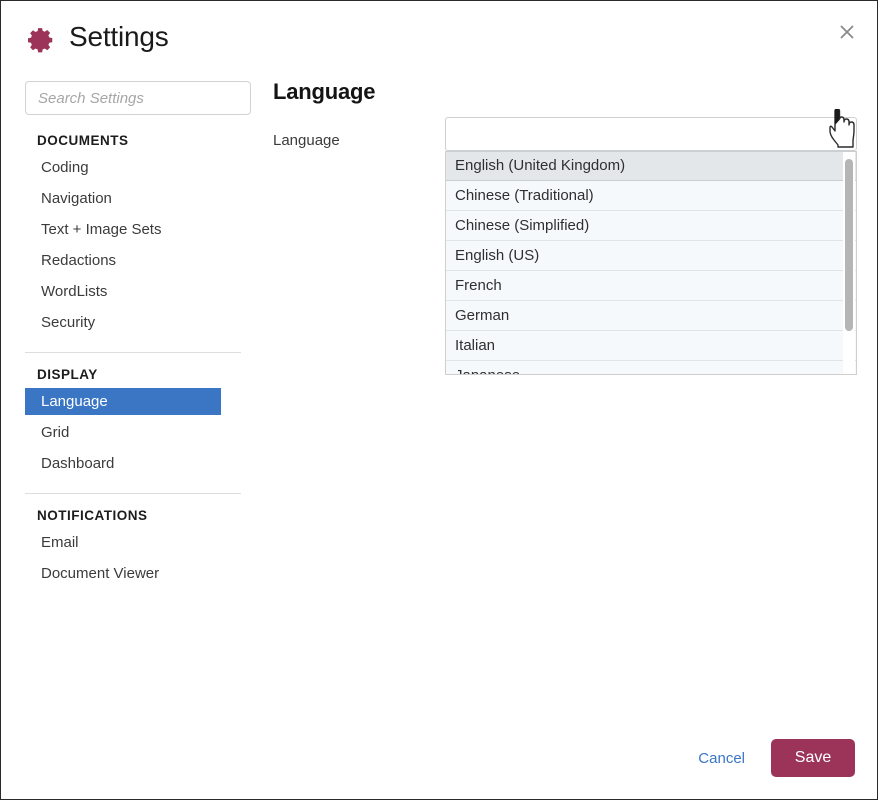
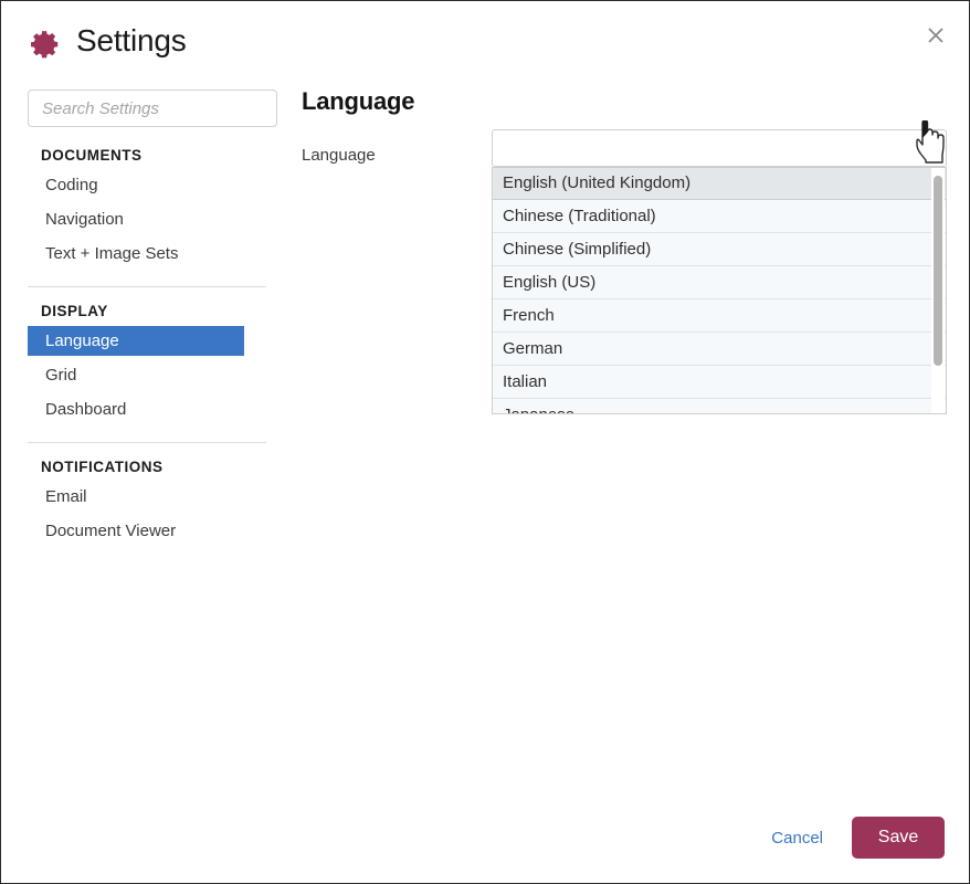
  Settings
  Search Settings
  DOCUMENTS
  Coding
  Navigation
  Text + Image Sets
- Redactions
- WordLists
- Security
  DISPLAY
  Language
  Grid
  Dashboard
  NOTIFICATIONS
  Email
  Document Viewer
  Language
  Language
  English (United Kingdom)
  Chinese (Traditional)
  Chinese (Simplified)
  English (US)
  French
  German
  Italian
  Cancel
  Save
